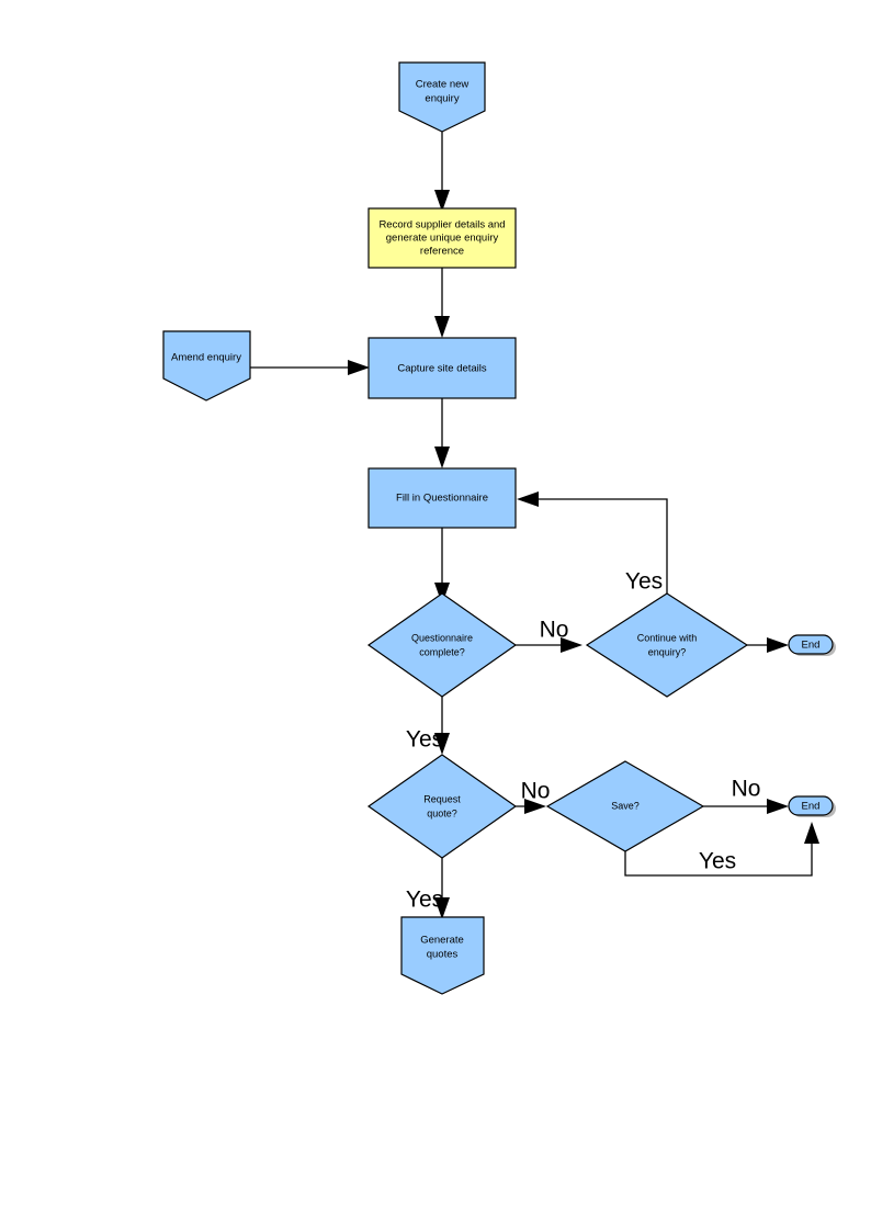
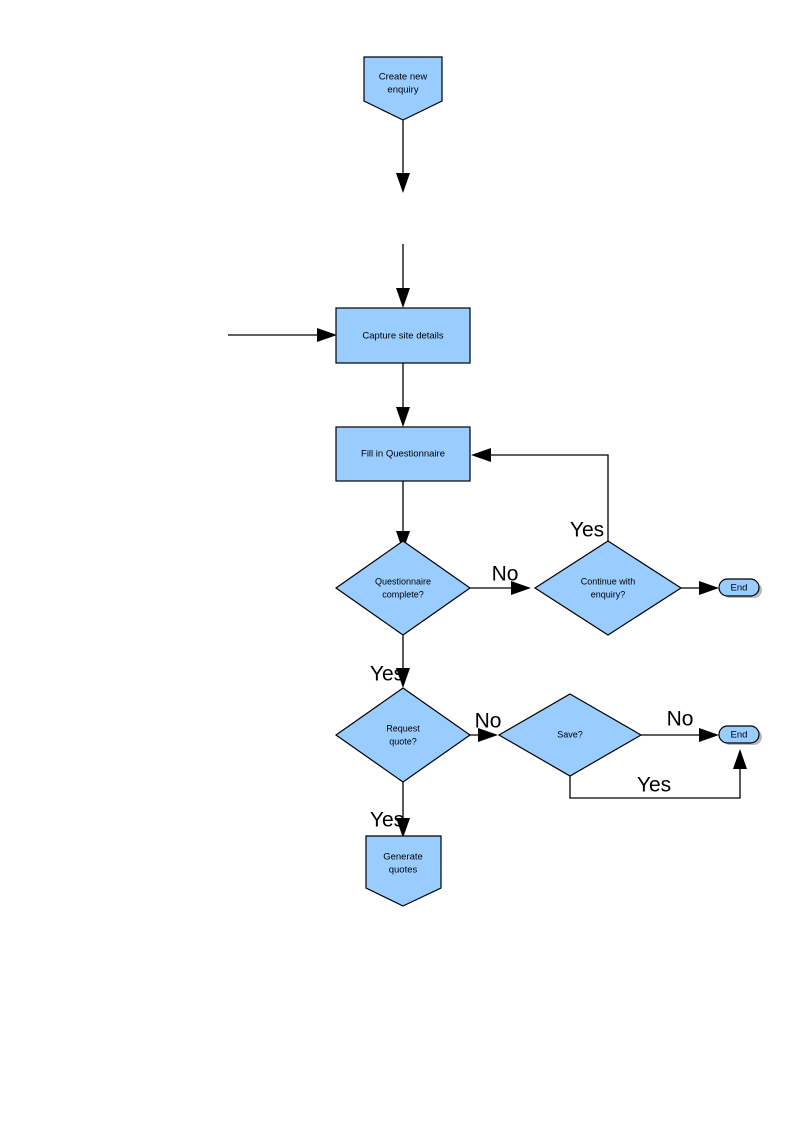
  Create new
  enquiry
- Record supplier details and
- generate unique enquiry
- reference
- Amend enquiry
  Capture site details
  Fill in Questionnaire
  Questionnaire
  complete?
  Continue with
  enquiry?
  End
  Request
  quote?
  Save?
  End
  Generate
  quotes
  No
  Yes
  Yes
  No
  Yes
  No
  Yes
